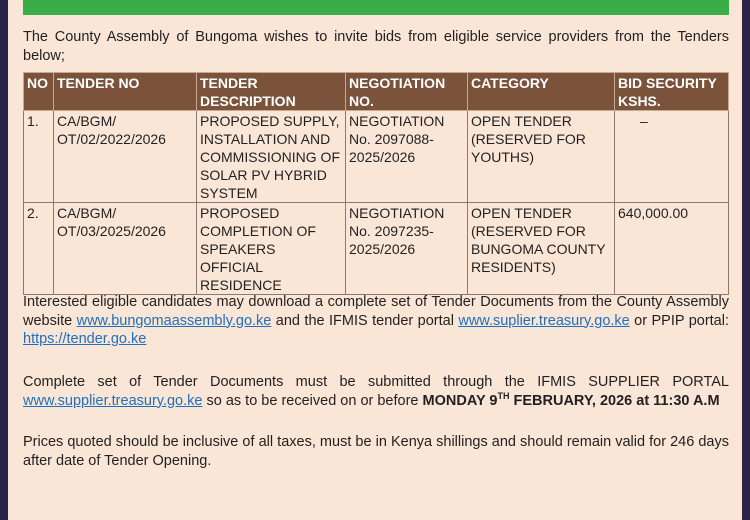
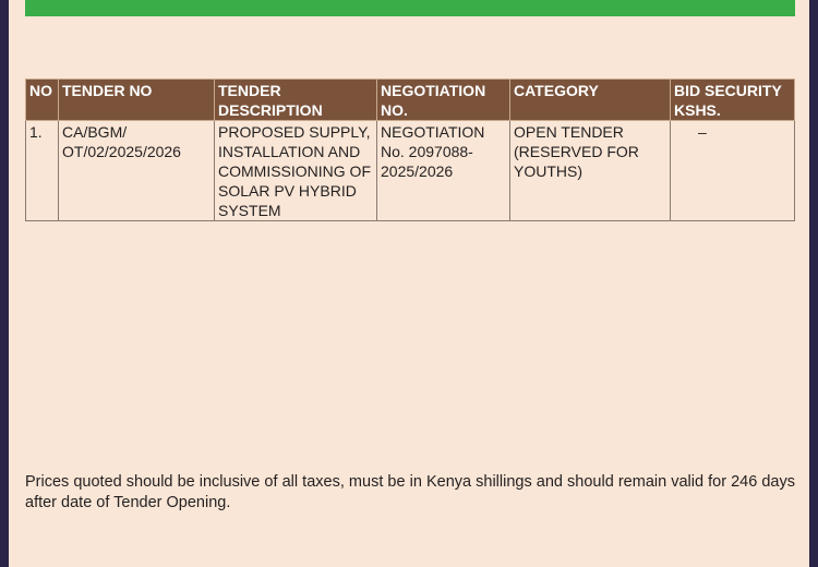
- The County Assembly of Bungoma wishes to invite bids from eligible service providers from the Tenders below;
  NO	TENDER NO	TENDER DESCRIPTION	NEGOTIATION NO.	CATEGORY	BID SECURITY KSHS.
- 1.	CA/BGM/ OT/02/2022/2026	PROPOSED SUPPLY, INSTALLATION AND COMMISSIONING OF SOLAR PV HYBRID SYSTEM	NEGOTIATION No. 2097088-2025/2026	OPEN TENDER (RESERVED FOR YOUTHS)	–
+ 1.	CA/BGM/ OT/02/2025/2026	PROPOSED SUPPLY, INSTALLATION AND COMMISSIONING OF SOLAR PV HYBRID SYSTEM	NEGOTIATION No. 2097088-2025/2026	OPEN TENDER (RESERVED FOR YOUTHS)	–
- 2.	CA/BGM/ OT/03/2025/2026	PROPOSED COMPLETION OF SPEAKERS OFFICIAL RESIDENCE	NEGOTIATION No. 2097235-2025/2026	OPEN TENDER (RESERVED FOR BUNGOMA COUNTY RESIDENTS)	640,000.00
- Interested eligible candidates may download a complete set of Tender Documents from the County Assembly website www.bungomaassembly.go.ke and the IFMIS tender portal www.suplier.treasury.go.ke or PPIP portal: https://tender.go.ke
- Complete set of Tender Documents must be submitted through the IFMIS SUPPLIER PORTAL www.supplier.treasury.go.ke so as to be received on or before MONDAY 9TH FEBRUARY, 2026 at 11:30 A.M
  Prices quoted should be inclusive of all taxes, must be in Kenya shillings and should remain valid for 246 days after date of Tender Opening.
